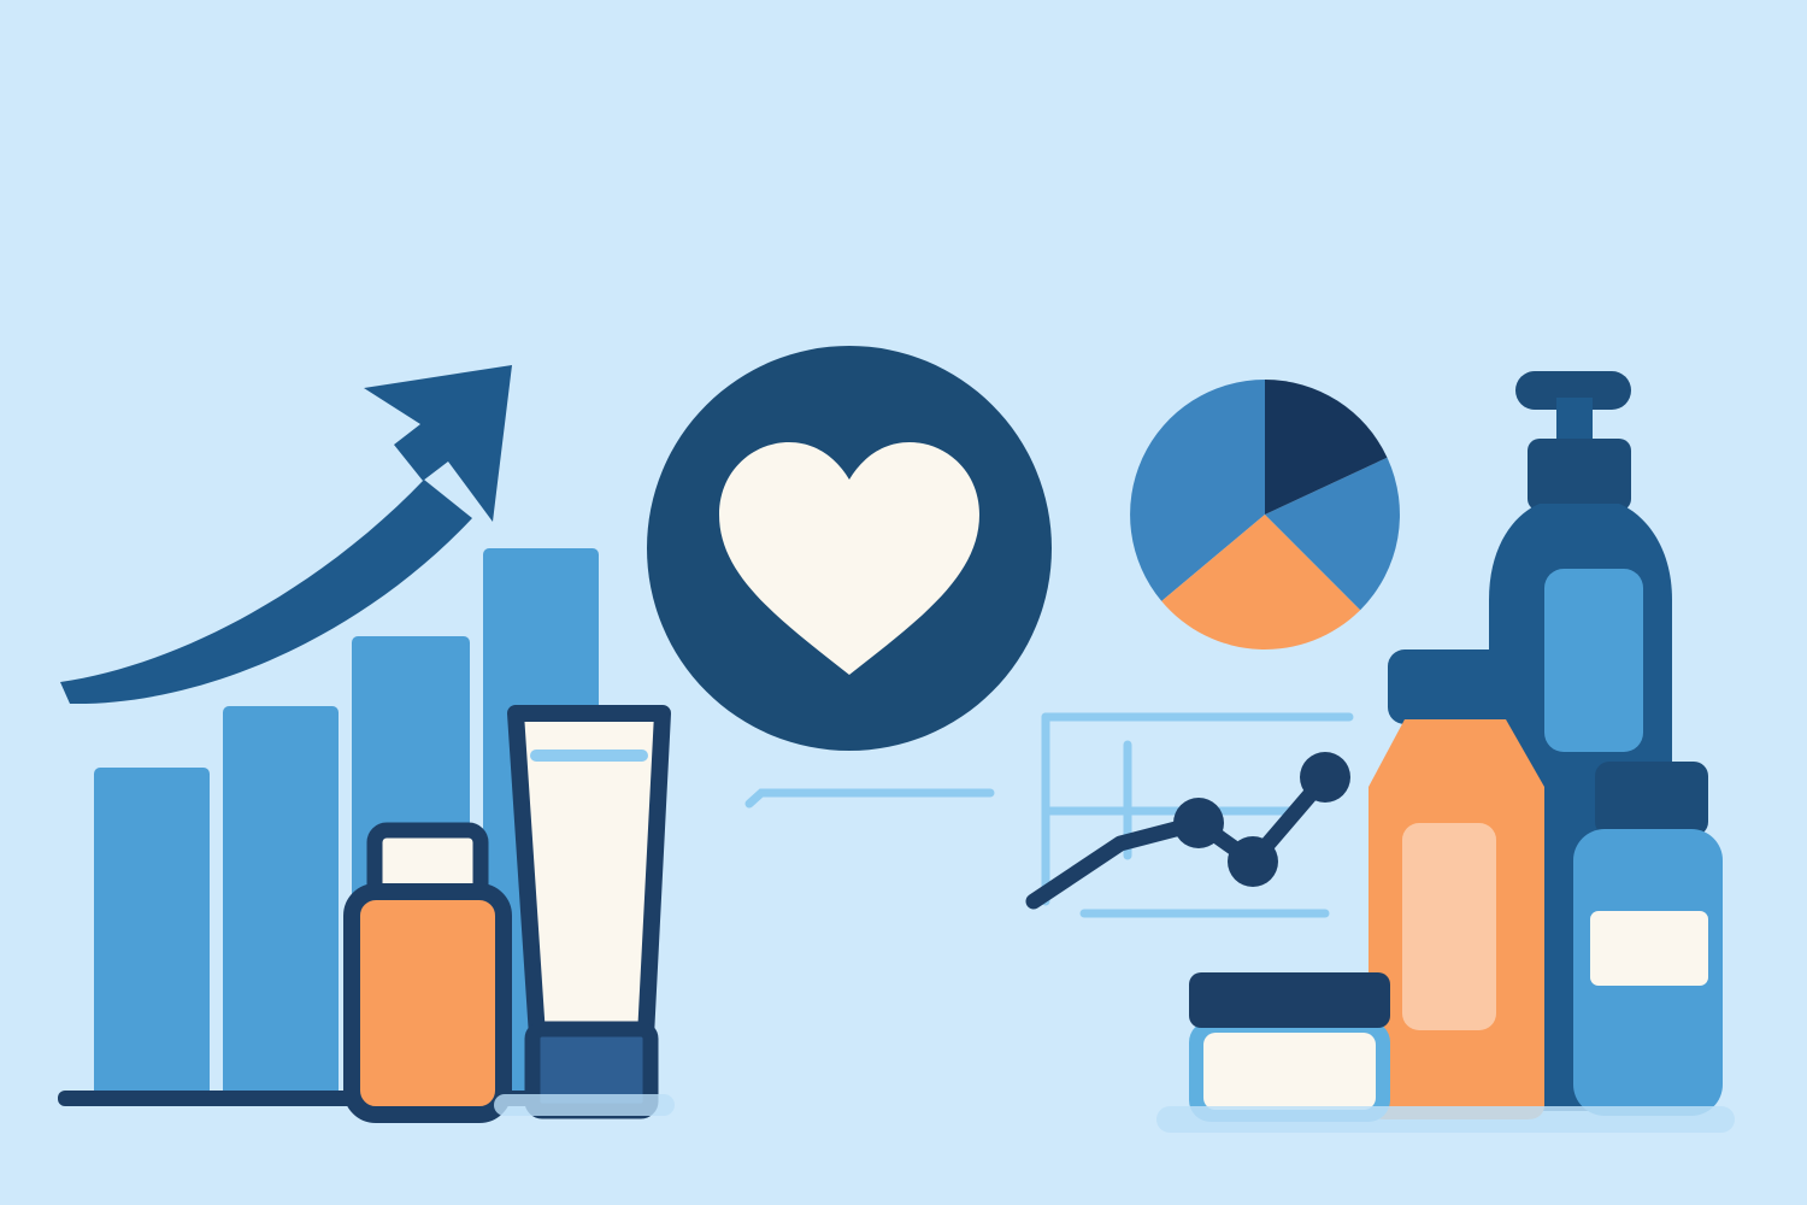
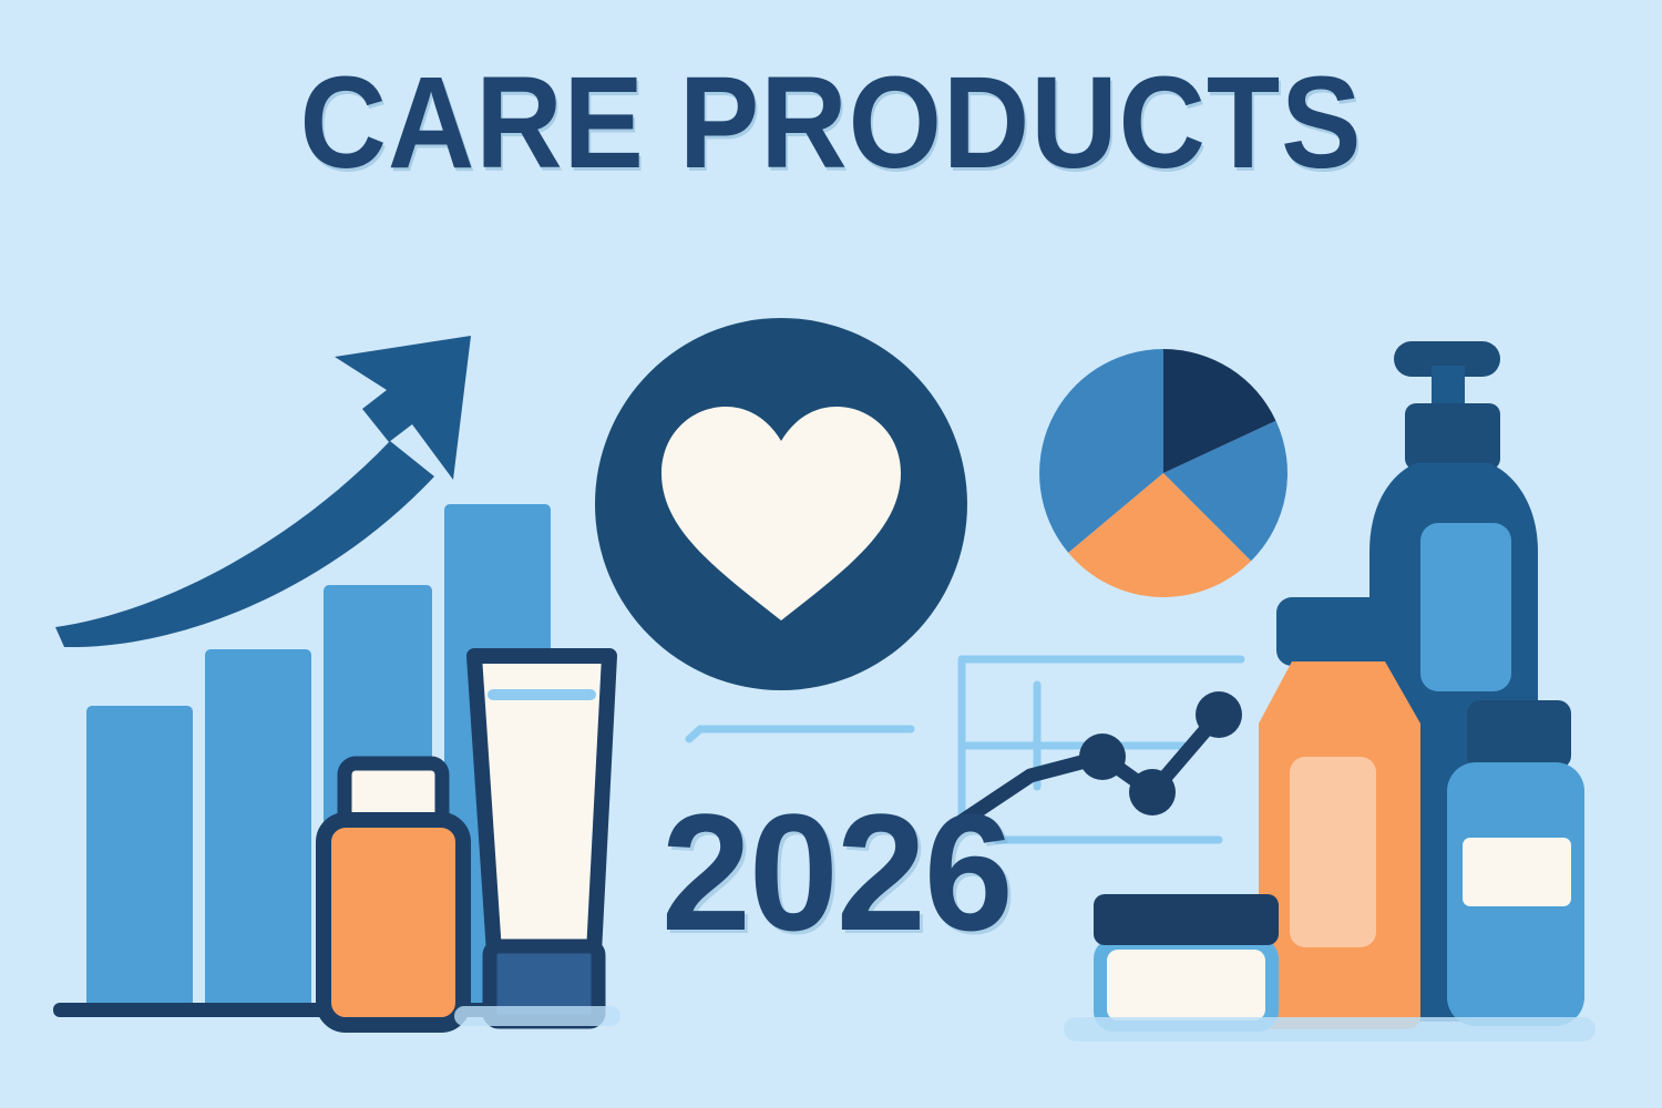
+ 2026
+ CARE PRODUCTS
